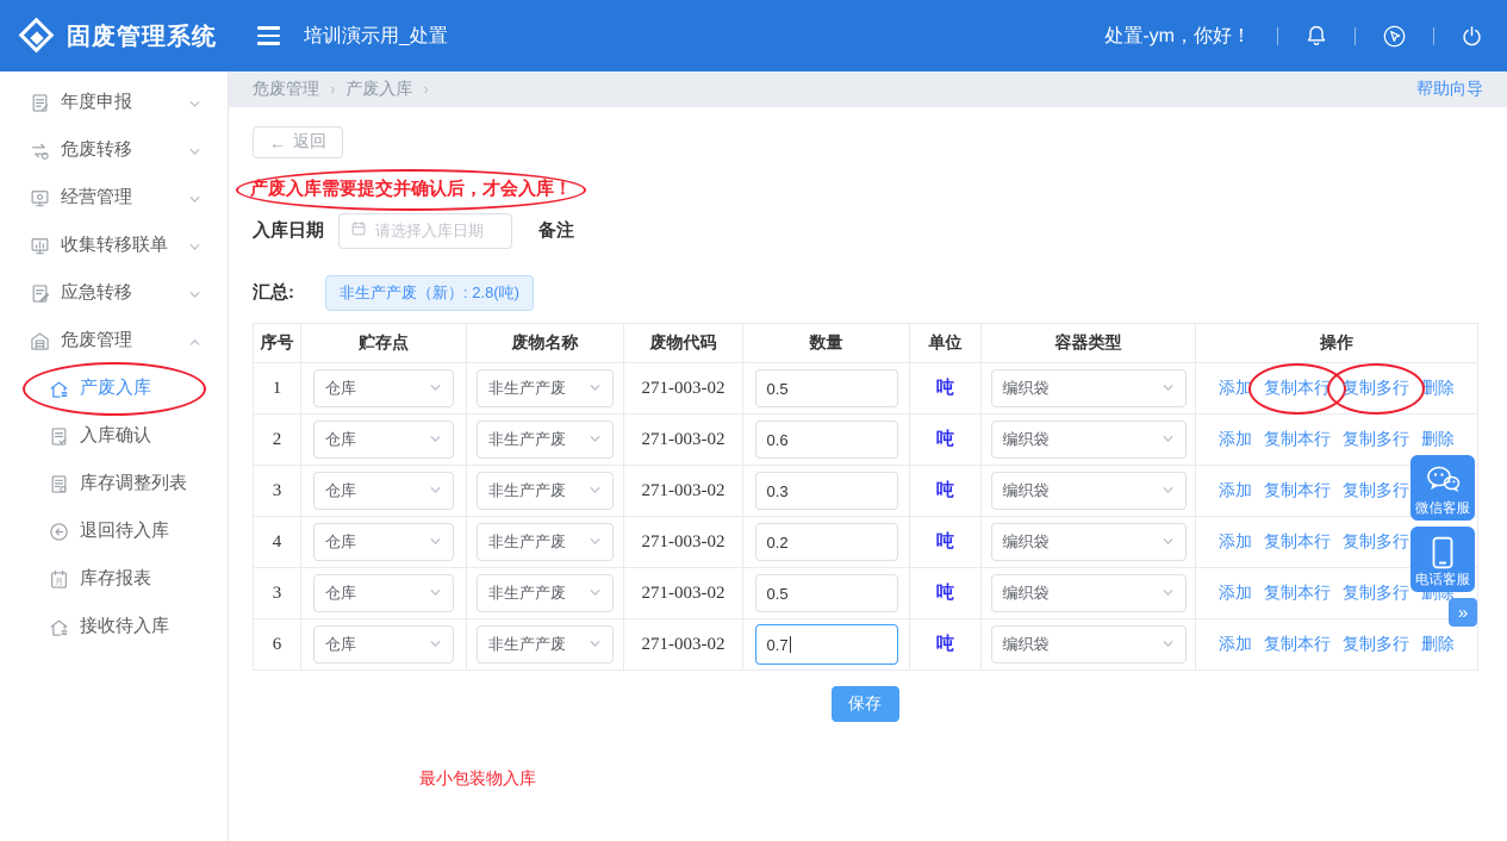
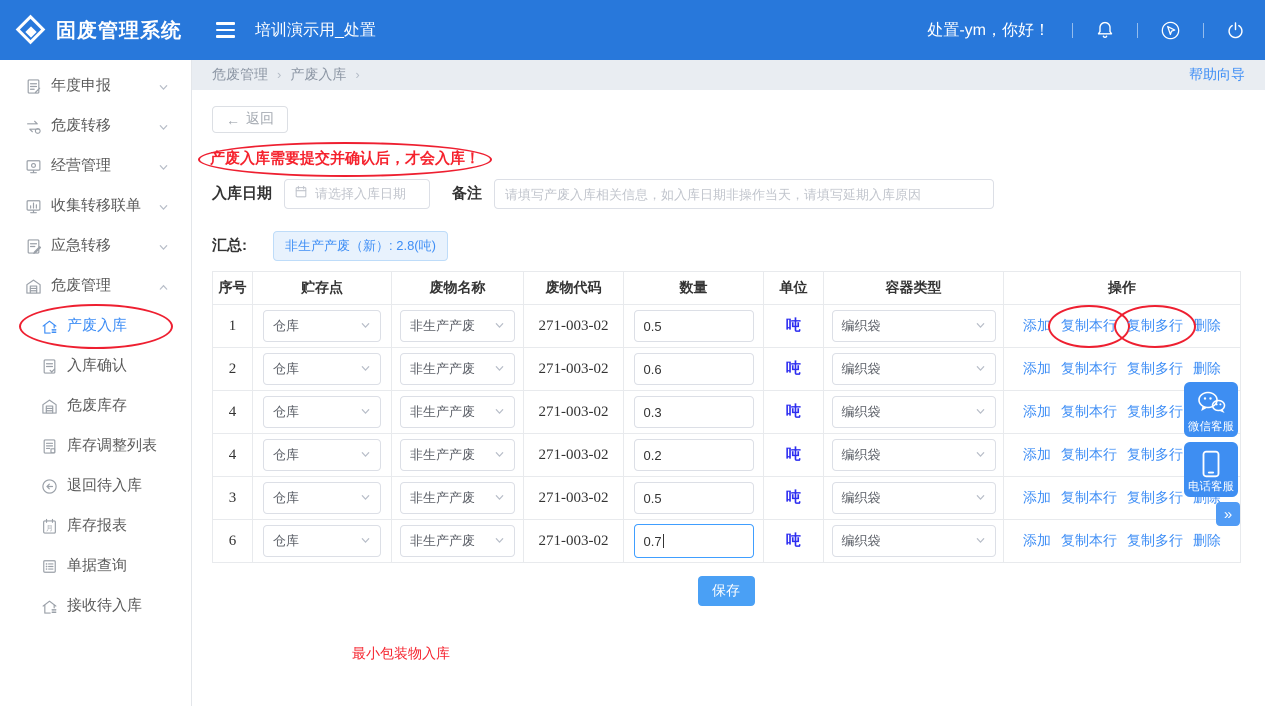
  固废管理系统
  培训演示用_处置
  处置-ym，你好！
  年度申报
  危废转移
  经营管理
  收集转移联单
  应急转移
  危废管理
  产废入库
  入库确认
+ 危废库存
  库存调整列表
  退回待入库
  库存报表
+ 单据查询
  接收待入库
  危废管理 › 产废入库 ›
  帮助向导
  ←
  返回
  产废入库需要提交并确认后，才会入库！
  入库日期
  请选择入库日期
  备注
+ 请填写产废入库相关信息，如入库日期非操作当天，请填写延期入库原因
  汇总:
  非生产产废（新）: 2.8(吨)
  序号	贮存点	废物名称	废物代码	数量	单位	容器类型	操作
  1	仓库	非生产产废	271-003-02	0.5	吨	编织袋	添加 复制本行 复制多行 删除
  2	仓库	非生产产废	271-003-02	0.6	吨	编织袋	添加 复制本行 复制多行 删除
- 3	仓库	非生产产废	271-003-02	0.3	吨	编织袋	添加 复制本行 复制多行
+ 4	仓库	非生产产废	271-003-02	0.3	吨	编织袋	添加 复制本行 复制多行
  4	仓库	非生产产废	271-003-02	0.2	吨	编织袋	添加 复制本行 复制多行
  3	仓库	非生产产废	271-003-02	0.5	吨	编织袋	添加 复制本行 复制多行
  6	仓库	非生产产废	271-003-02	0.7	吨	编织袋	添加 复制本行 复制多行 删除
  保存
  最小包装物入库
  微信客服
  电话客服
  »
